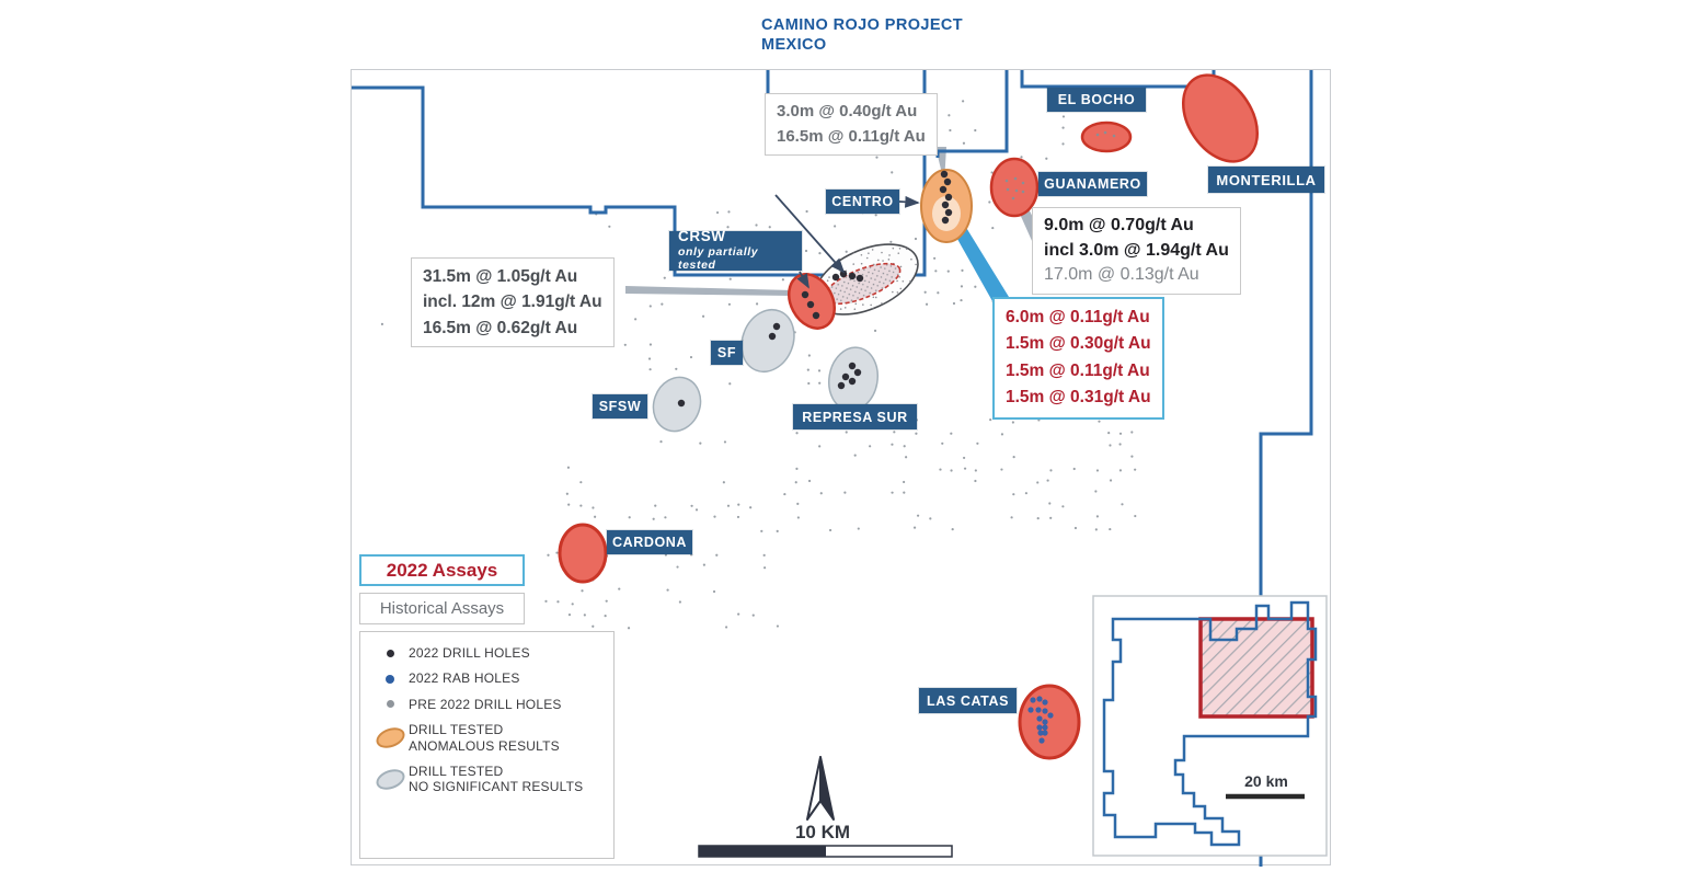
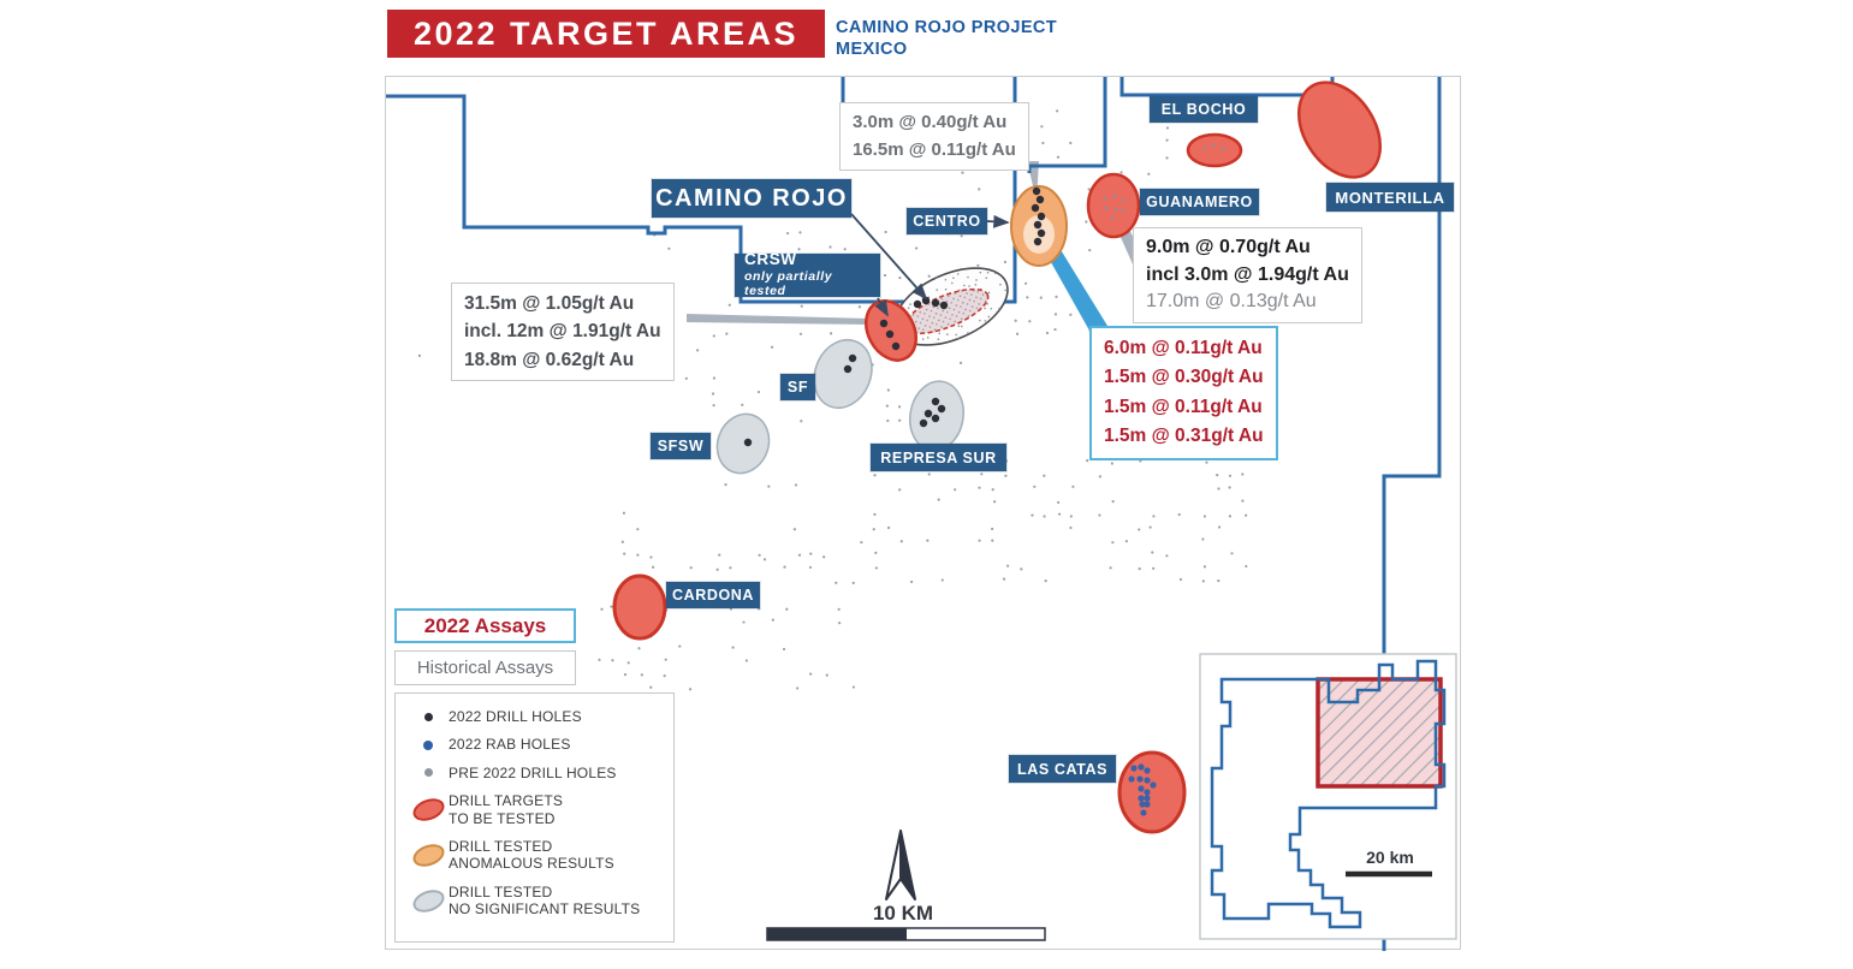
+ 2022 TARGET AREAS
  CAMINO ROJO PROJECT
  MEXICO
+ CAMINO ROJO
  CRSW
  only partially tested
  CENTRO
  EL BOCHO
  GUANAMERO
  MONTERILLA
  SF
  SFSW
  REPRESA SUR
  CARDONA
  LAS CATAS
  3.0m @ 0.40g/t Au
  16.5m @ 0.11g/t Au
  31.5m @ 1.05g/t Au
  incl. 12m @ 1.91g/t Au
- 16.5m @ 0.62g/t Au
+ 18.8m @ 0.62g/t Au
  9.0m @ 0.70g/t Au
  incl 3.0m @ 1.94g/t Au
  17.0m @ 0.13g/t Au
  6.0m @ 0.11g/t Au
  1.5m @ 0.30g/t Au
  1.5m @ 0.11g/t Au
  1.5m @ 0.31g/t Au
  2022 Assays
  Historical Assays
  2022 DRILL HOLES
  2022 RAB HOLES
  PRE 2022 DRILL HOLES
+ DRILL TARGETS
+ TO BE TESTED
  DRILL TESTED
  ANOMALOUS RESULTS
  DRILL TESTED
  NO SIGNIFICANT RESULTS
  10 KM
  20 km
